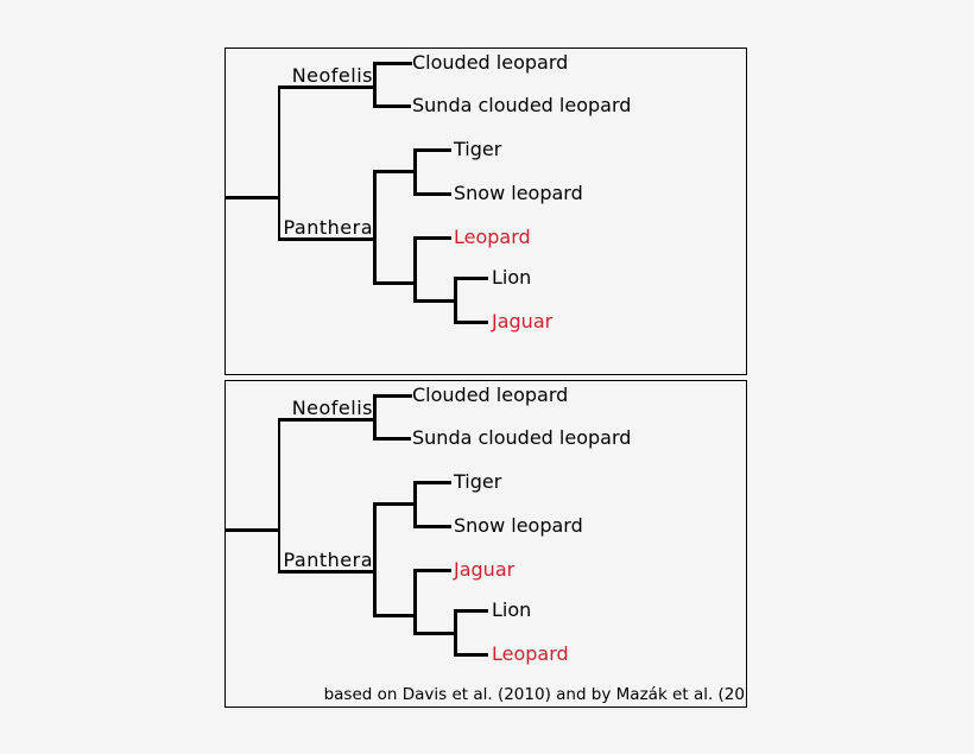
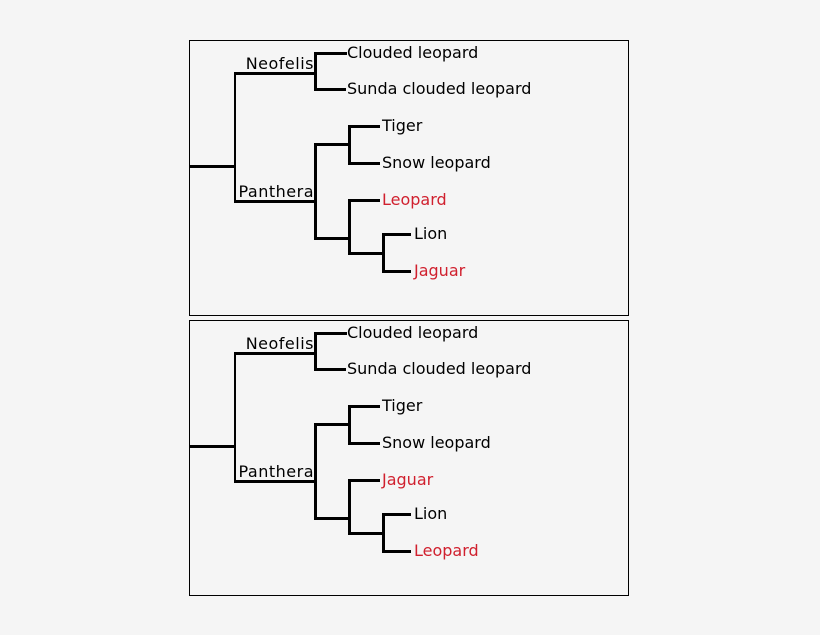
  Neofelis
  Panthera
  Clouded leopard
  Sunda clouded leopard
  Tiger
  Snow leopard
  Leopard
  Lion
  Jaguar
  Neofelis
  Panthera
  Clouded leopard
  Sunda clouded leopard
  Tiger
  Snow leopard
  Jaguar
  Lion
  Leopard
- based on Davis et al. (2010) and by Mazák et al. (20
